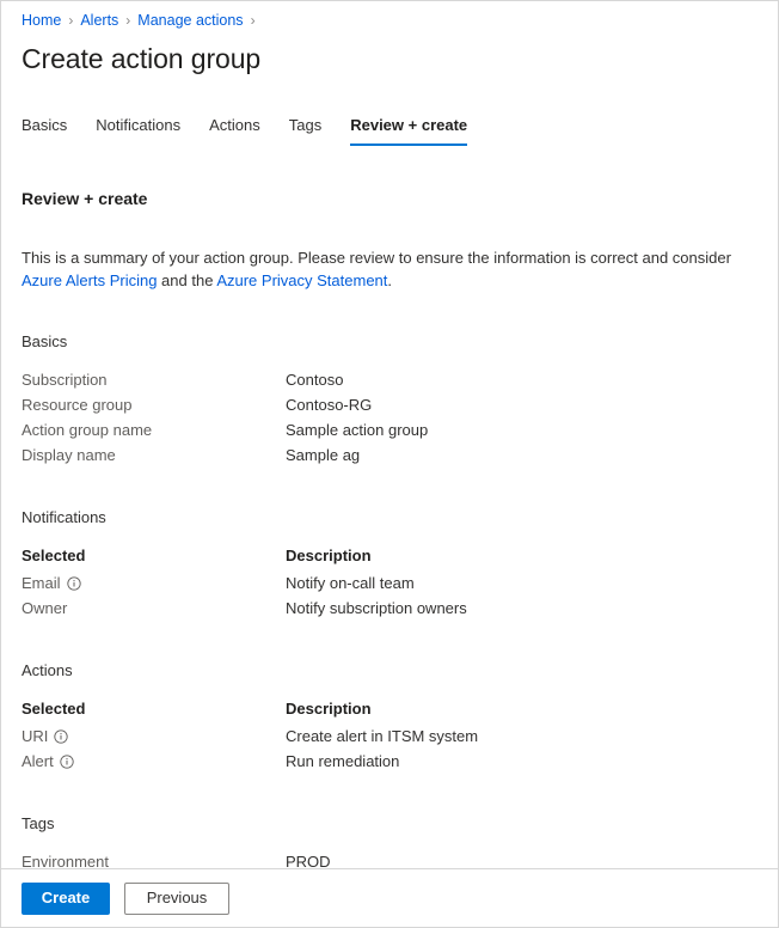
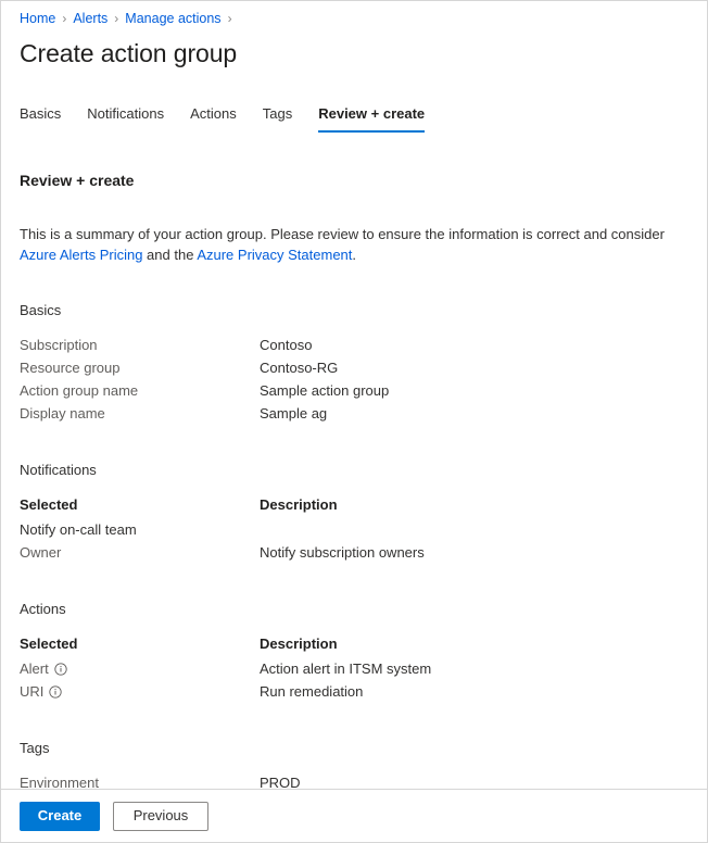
  Home
  ›
  Alerts
  ›
  Manage actions
  ›
  Create action group
  Basics
  Notifications
  Actions
  Tags
  Review + create
  Review + create
  This is a summary of your action group. Please review to ensure the information is correct and consider Azure Alerts Pricing and the Azure Privacy Statement.
  Basics
  Subscription
  Contoso
  Resource group
  Contoso-RG
  Action group name
  Sample action group
  Display name
  Sample ag
  Notifications
  Selected
  Description
- Email
  Notify on-call team
  Owner
  Notify subscription owners
  Actions
  Selected
  Description
- URI
+ Alert
- Create alert in ITSM system
+ Action alert in ITSM system
- Alert
+ URI
  Run remediation
  Tags
  Environment
  PROD
  Create
  Previous
